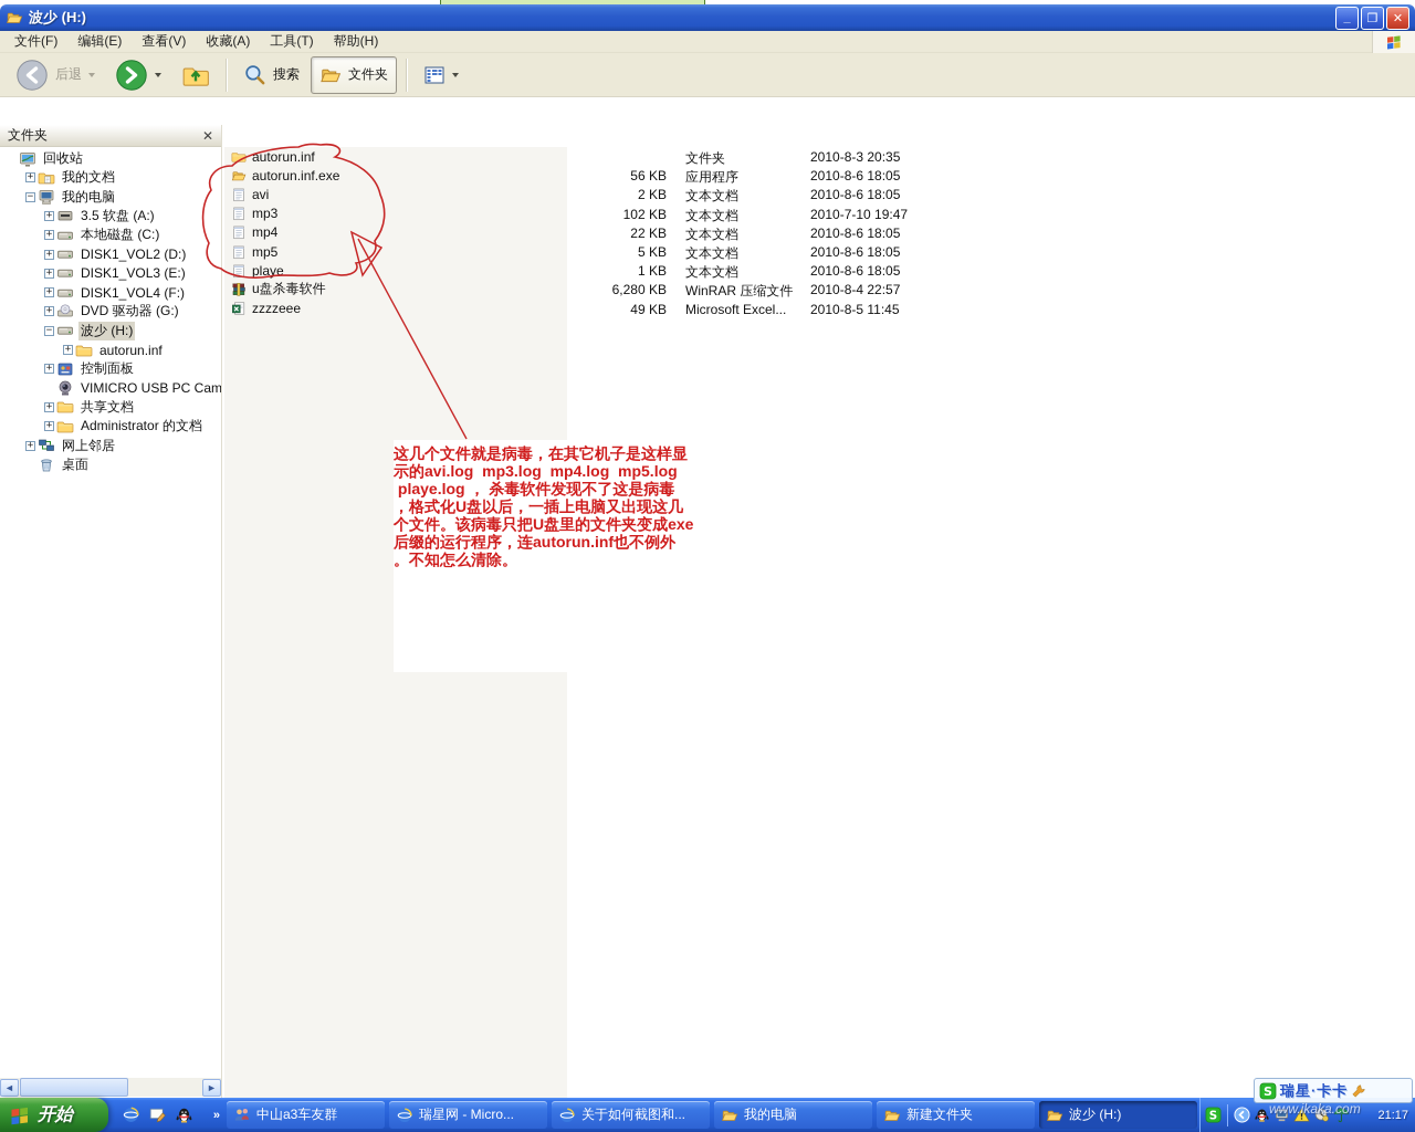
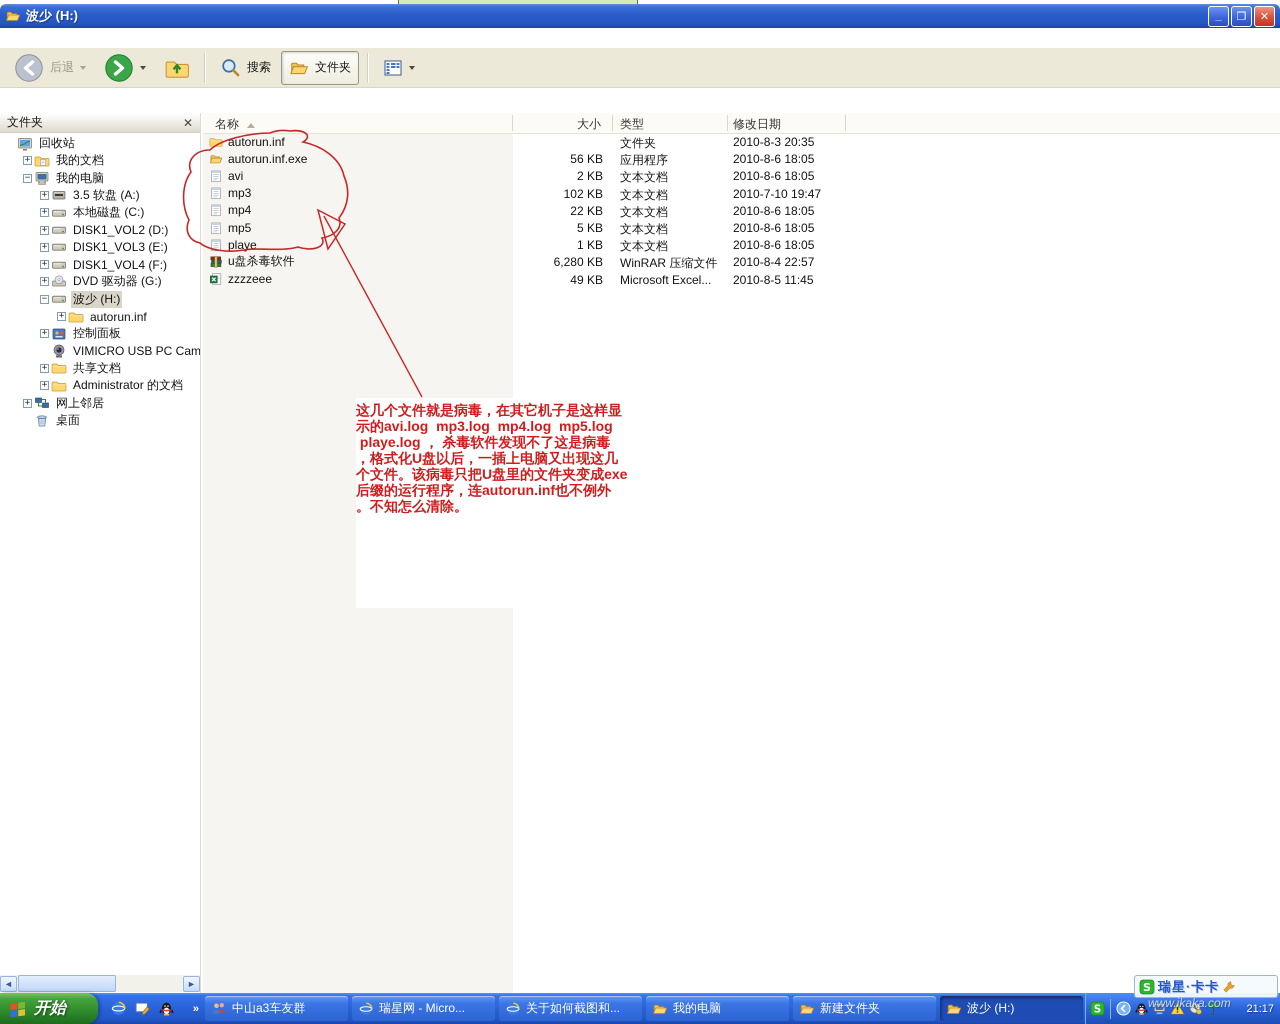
  波少 (H:)
  _
  ❐
  ✕
- 文件(F)
- 编辑(E)
- 查看(V)
- 收藏(A)
- 工具(T)
- 帮助(H)
  后退
  搜索
  文件夹
  文件夹
  ✕
  回收站
  +
  我的文档
  −
  我的电脑
  +
  3.5 软盘 (A:)
  +
  本地磁盘 (C:)
  +
  DISK1_VOL2 (D:)
  +
  DISK1_VOL3 (E:)
  +
  DISK1_VOL4 (F:)
  +
  DVD 驱动器 (G:)
  −
  波少 (H:)
  +
  autorun.inf
  +
  控制面板
  VIMICRO USB PC Cam
  +
  共享文档
  +
  Administrator 的文档
  +
  网上邻居
  桌面
  ◄
  ►
+ 名称
+ 大小
+ 类型
+ 修改日期
  autorun.inf
  文件夹
  2010-8-3 20:35
  autorun.inf.exe
  56 KB
  应用程序
  2010-8-6 18:05
  avi
  2 KB
  文本文档
  2010-8-6 18:05
  mp3
  102 KB
  文本文档
  2010-7-10 19:47
  mp4
  22 KB
  文本文档
  2010-8-6 18:05
  mp5
  5 KB
  文本文档
  2010-8-6 18:05
  playe
  1 KB
  文本文档
  2010-8-6 18:05
  u盘杀毒软件
  6,280 KB
  WinRAR 压缩文件
  2010-8-4 22:57
  zzzzeee
  49 KB
  Microsoft Excel...
  2010-8-5 11:45
  这几个文件就是病毒，在其它机子是这样显
  示的avi.log mp3.log mp4.log mp5.log
  playe.log ， 杀毒软件发现不了这是病毒
  ，格式化U盘以后，一插上电脑又出现这几
  个文件。该病毒只把U盘里的文件夹变成exe
  后缀的运行程序，连autorun.inf也不例外
  。不知怎么清除。
  开始
  »
  中山a3车友群
  瑞星网 - Micro...
  关于如何截图和...
  我的电脑
  新建文件夹
  波少 (H:)
  S
  21:17
  S
  瑞星·卡卡
  www.ikaka.com
